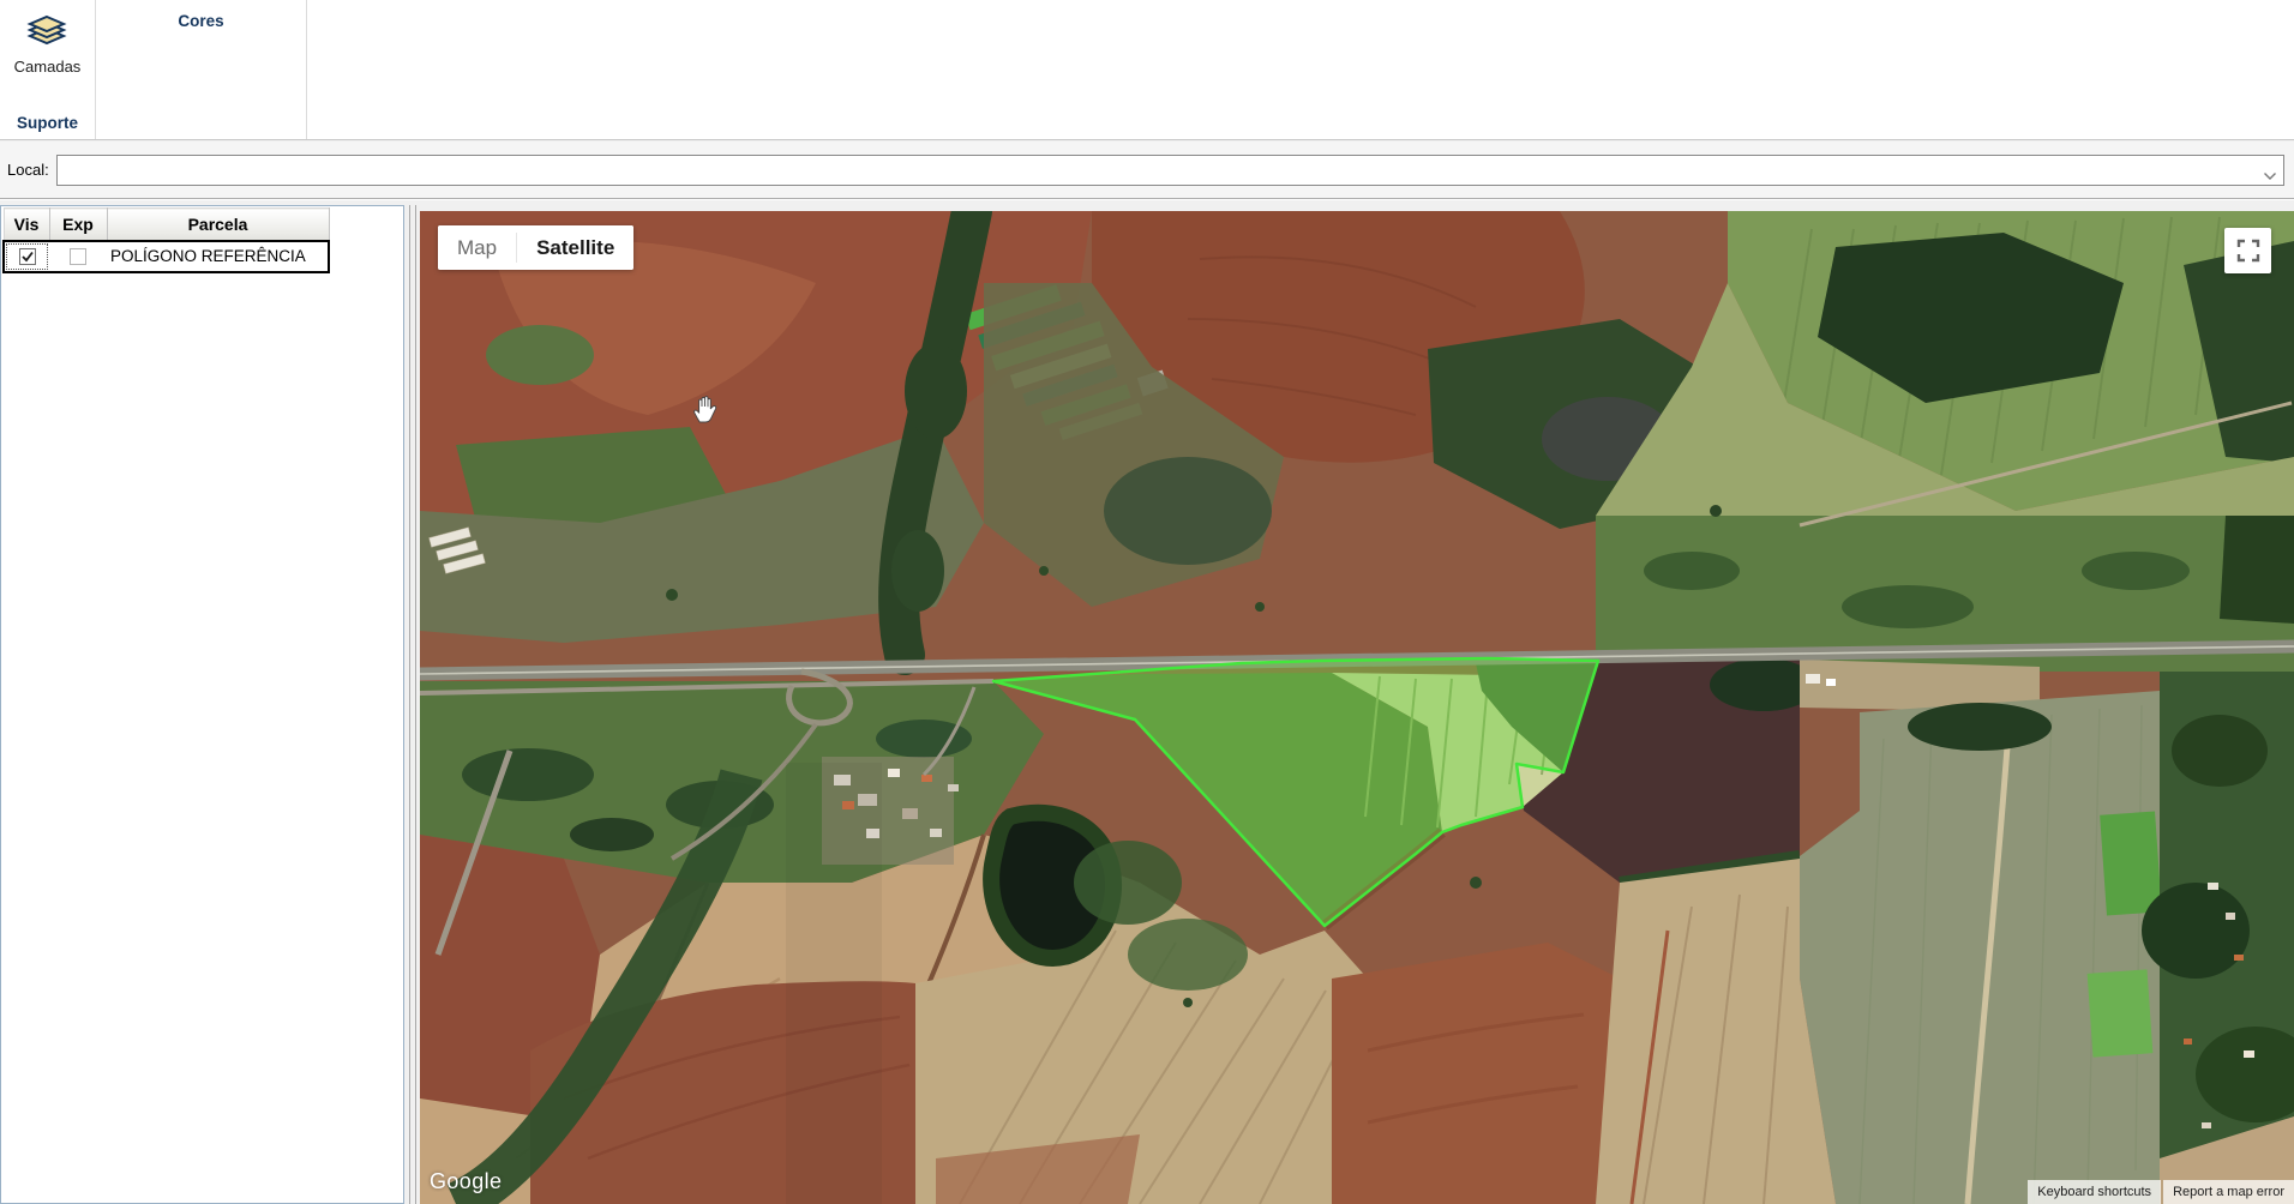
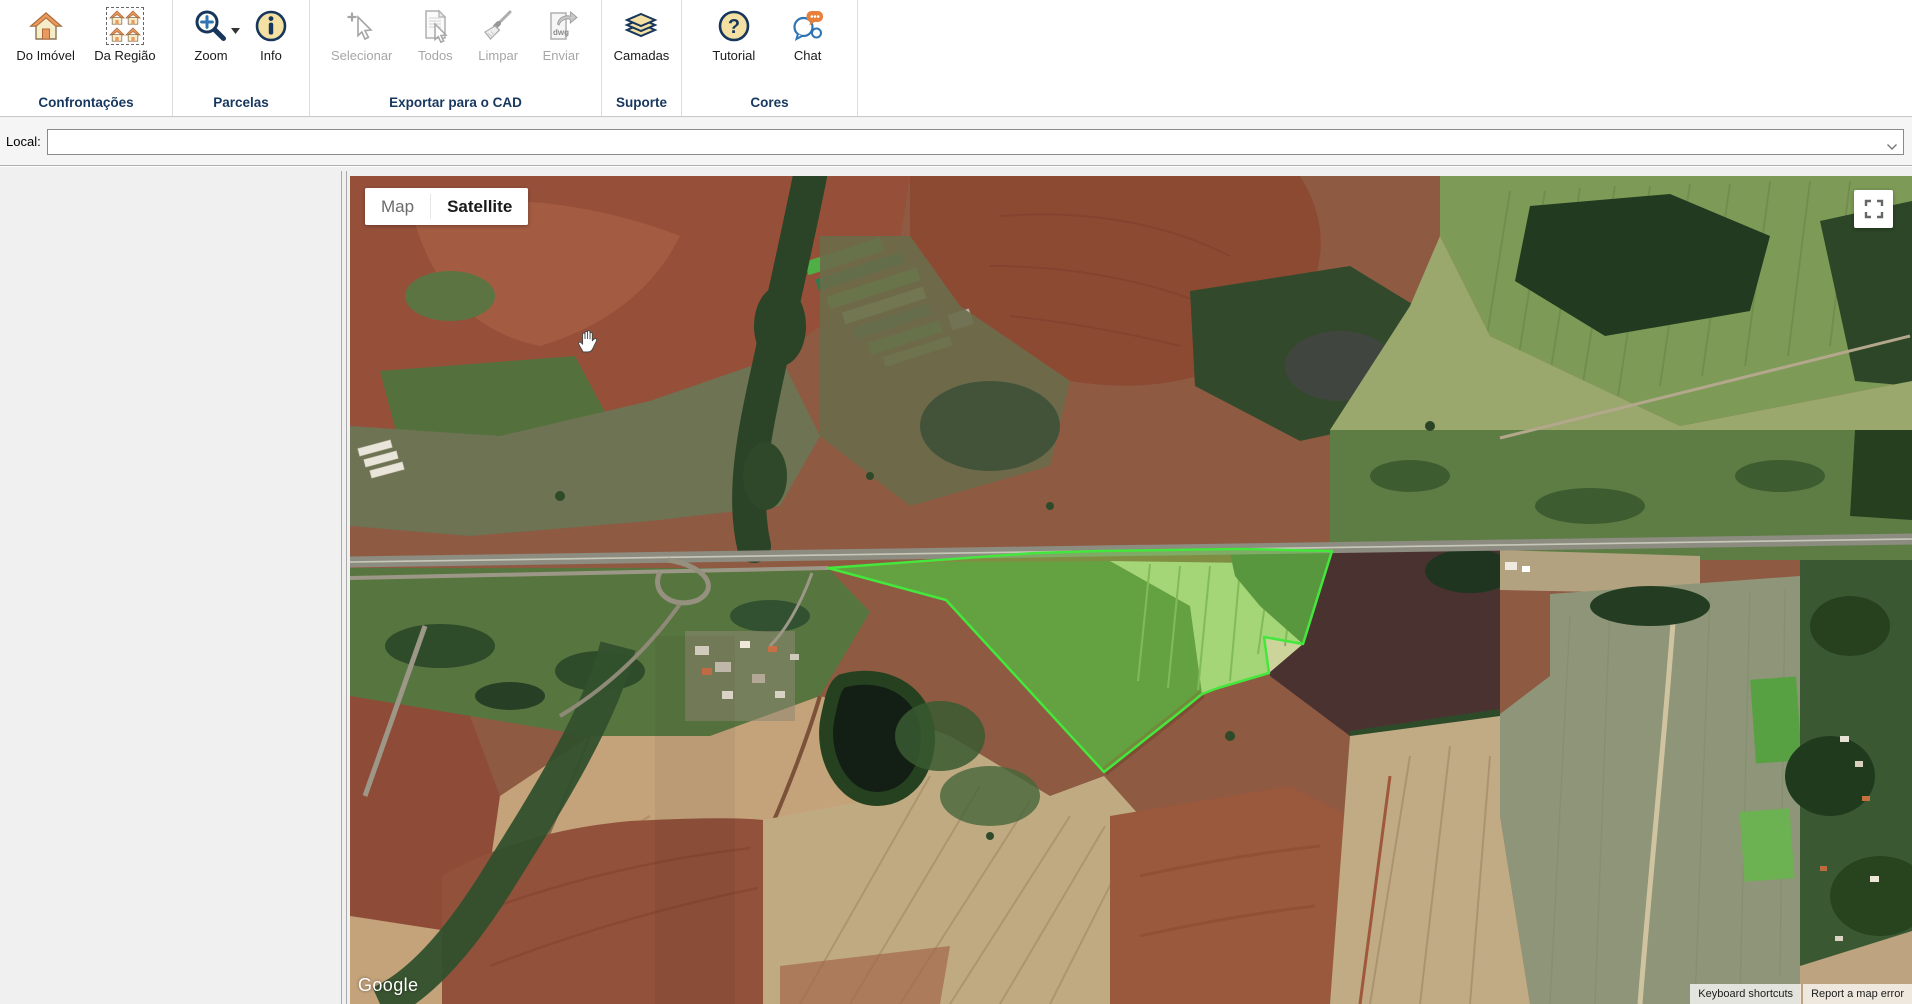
+ Do Imóvel
+ Da Região
+ Confrontações
+ Zoom
+ Info
+ Parcelas
+ Selecionar
+ Todos
+ Limpar
+ dwg
+ Enviar
+ Exportar para o CAD
  Camadas
  Suporte
+ ?
+ Tutorial
+ Chat
  Cores
  Local:
- Vis	Exp	Parcela
- 		POLÍGONO REFERÊNCIA
  Map
  Satellite
  Google
  Keyboard shortcuts
  Report a map error
